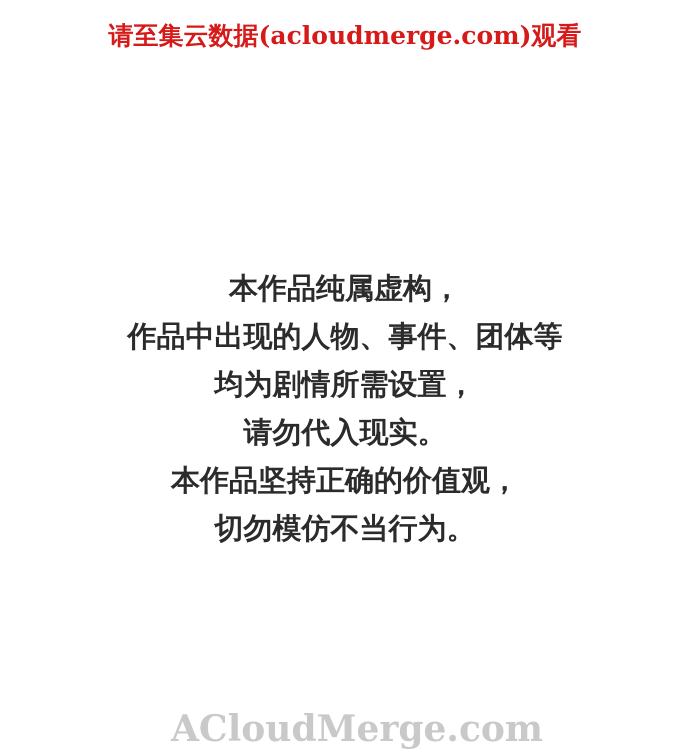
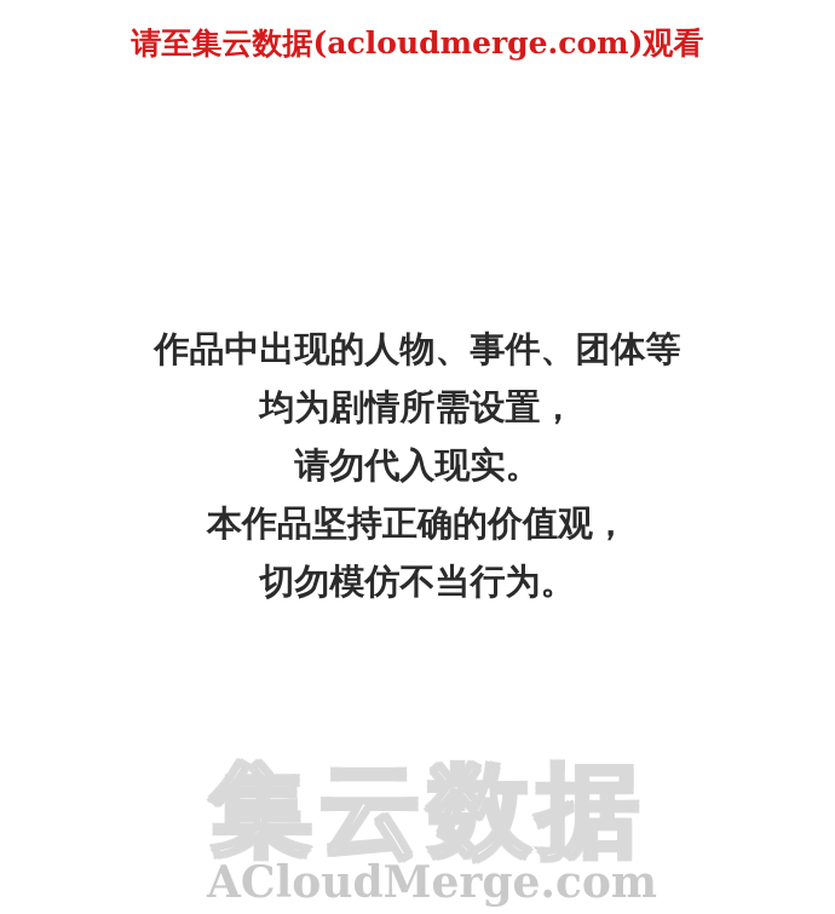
  请至集云数据(acloudmerge.com)观看
- 本作品纯属虚构，
  作品中出现的人物、事件、团体等
  均为剧情所需设置，
  请勿代入现实。
  本作品坚持正确的价值观，
  切勿模仿不当行为。
+ 集云数据
  ACloudMerge.com
